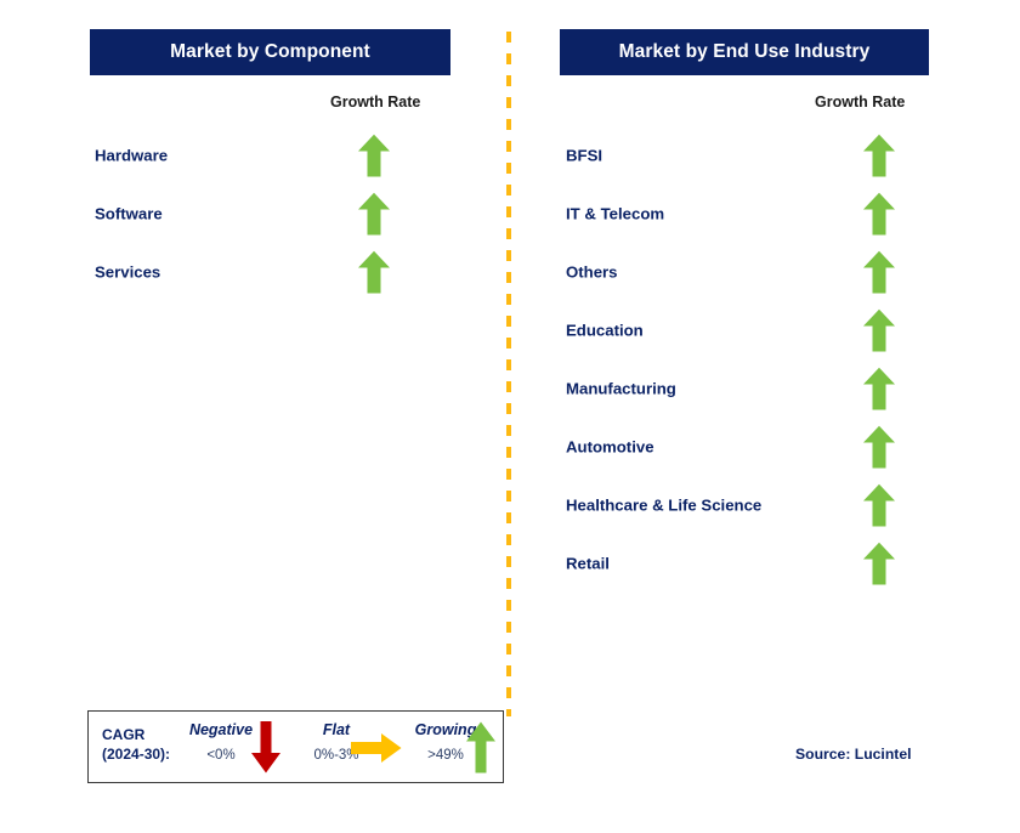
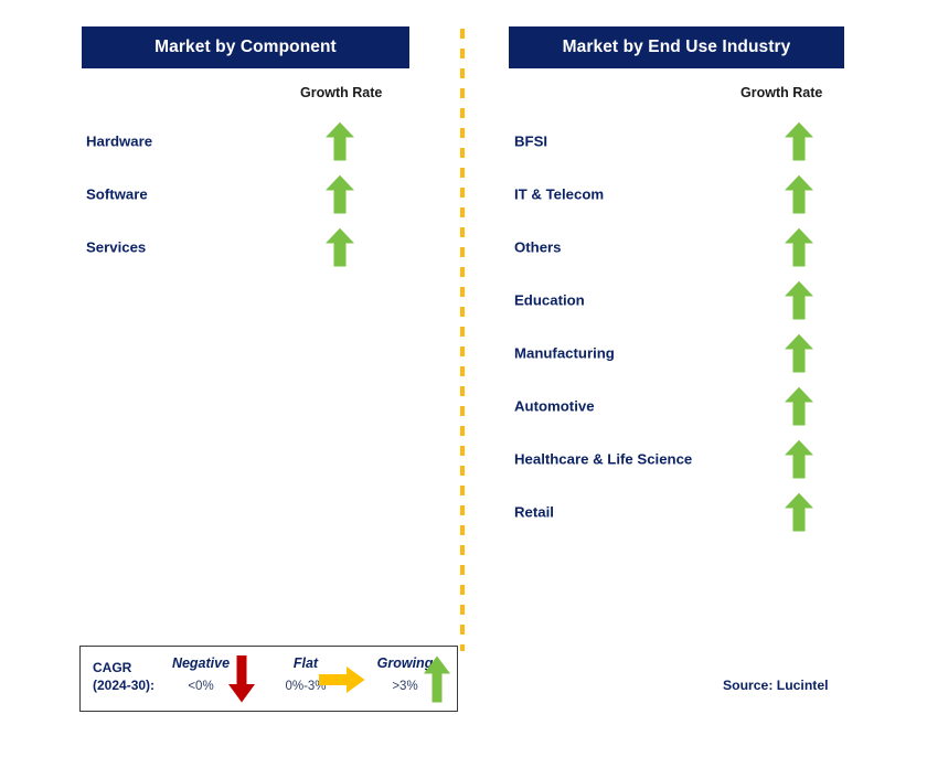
  Market by Component
  Growth Rate
  Hardware
  Software
  Services
  Market by End Use Industry
  Growth Rate
  BFSI
  IT & Telecom
  Others
  Education
  Manufacturing
  Automotive
  Healthcare & Life Science
  Retail
  CAGR
  (2024-30):
  Negative
  <0%
  Flat
  0%-3%
  Growing
- >49%
+ >3%
  Source: Lucintel
